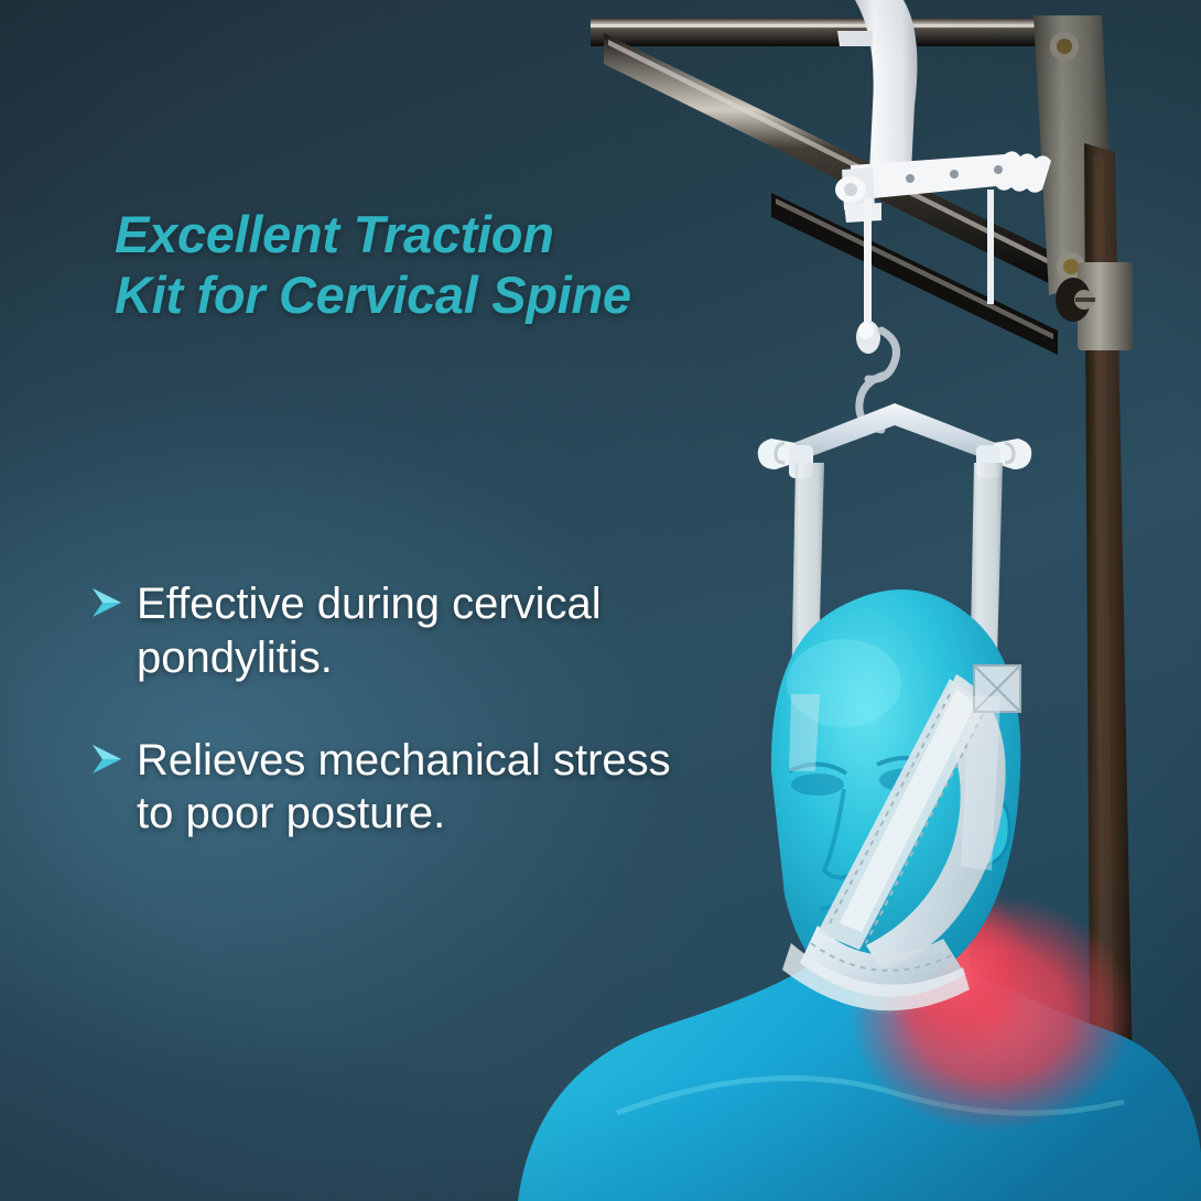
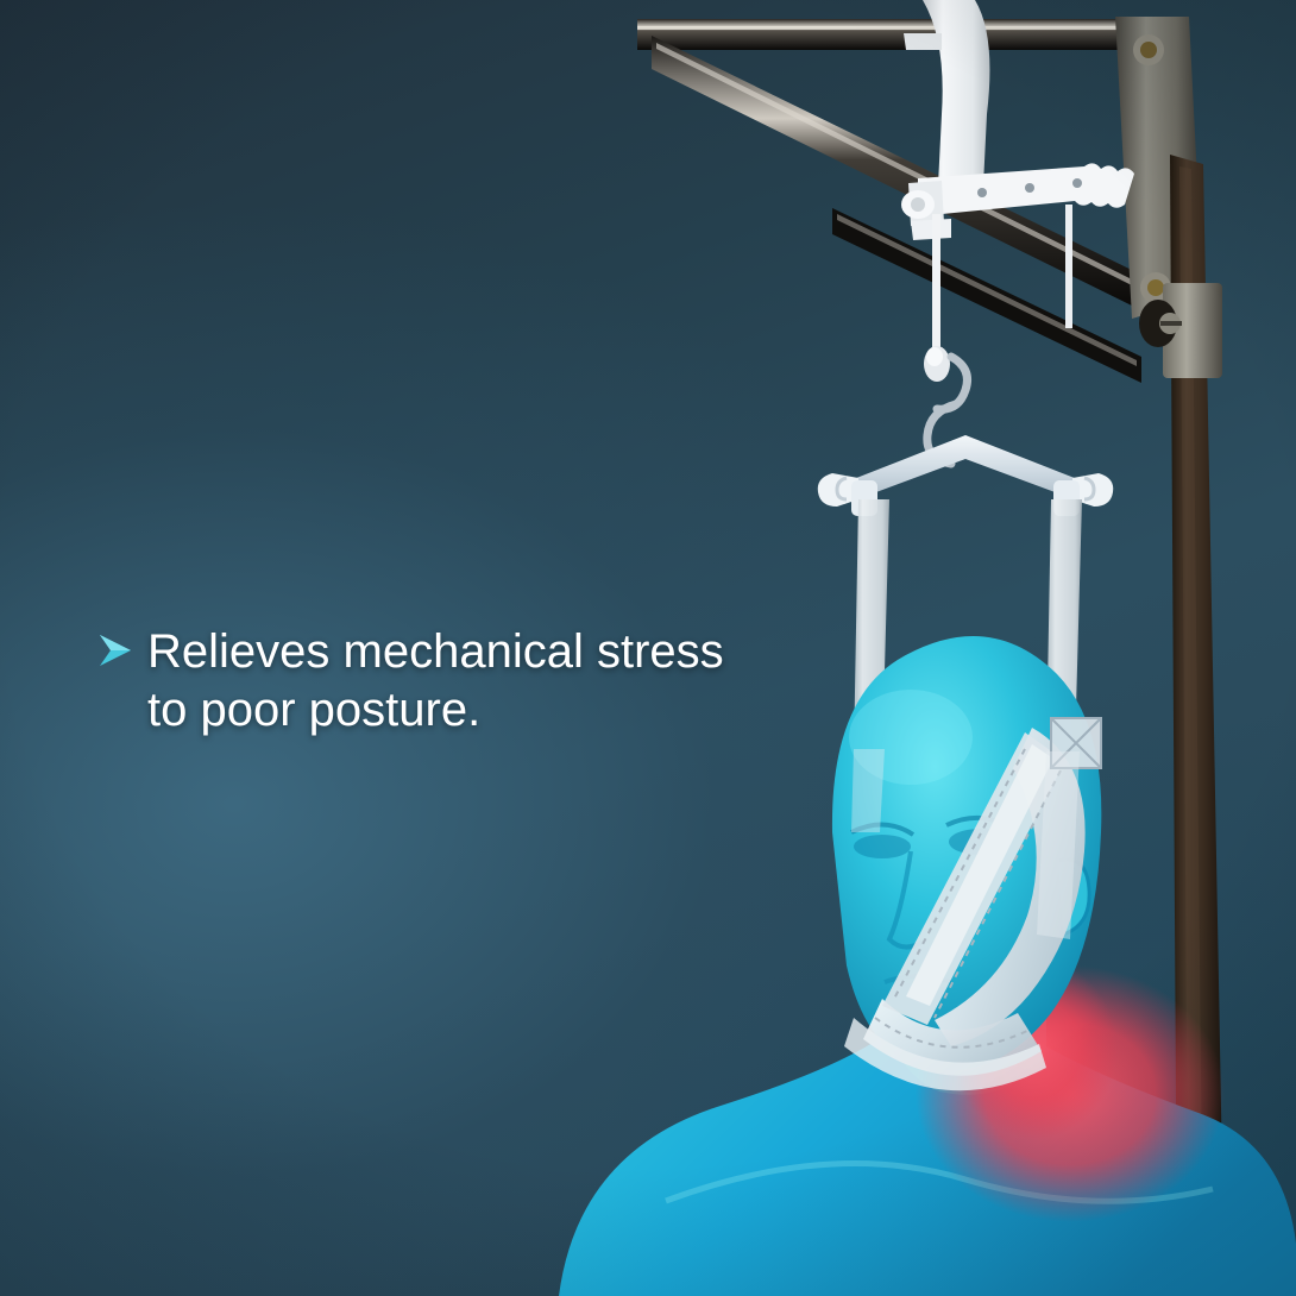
- Excellent Traction
- Kit for Cervical Spine
- Effective during cervical
- pondylitis.
  Relieves mechanical stress
  to poor posture.
